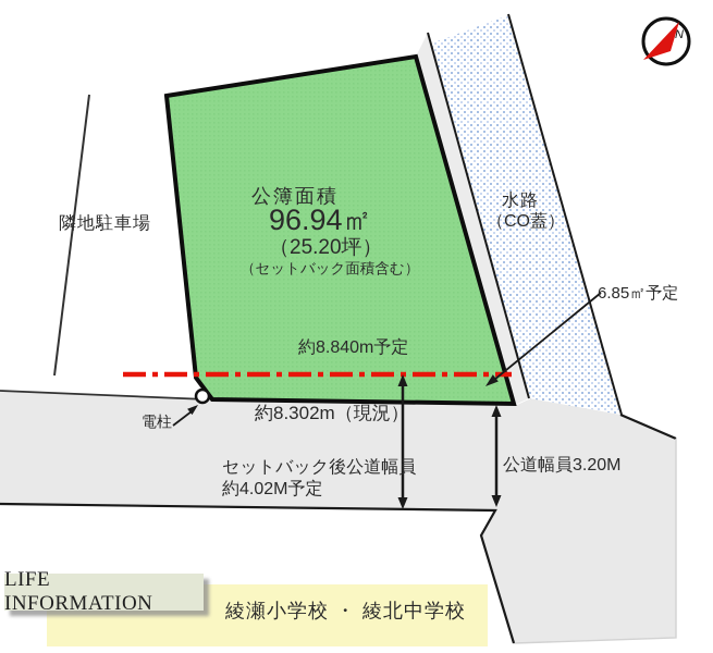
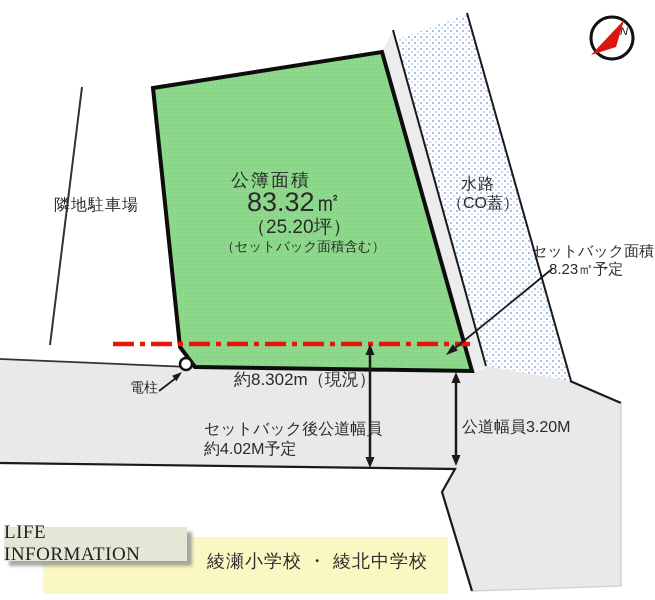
  N
  隣地駐車場
  公簿面積
- 96.94㎡
+ 83.32㎡
  （25.20坪）
  （セットバック面積含む）
  水路
  （CO蓋）
+ セットバック面積
- 6.85㎡予定
+ 8.23㎡予定
- 約8.840m予定
  約8.302m（現況）
  電柱
  セットバック後公道幅員
  約4.02M予定
  公道幅員3.20M
  LIFE INFORMATION
  綾瀬小学校 ・ 綾北中学校
